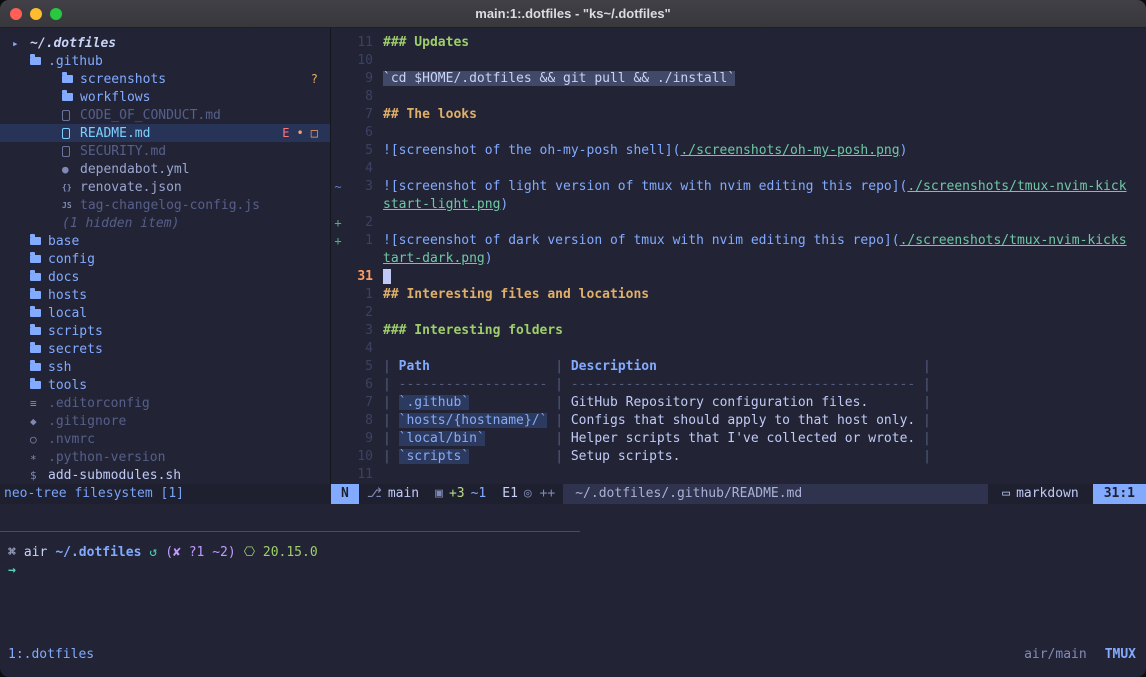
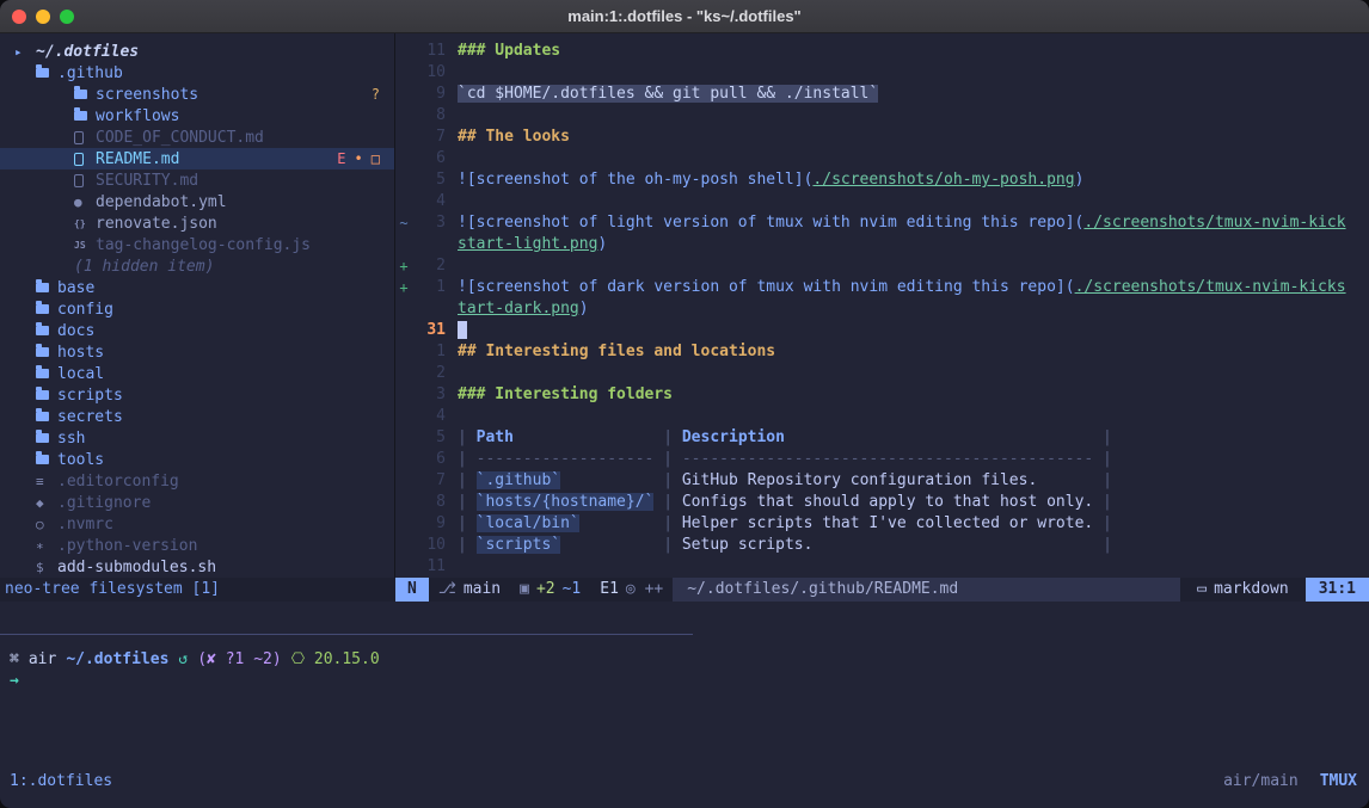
  main:1:.dotfiles - "ks~/.dotfiles"
  ▸
  ~/.dotfiles
  .github
  screenshots
  ?
  workflows
  CODE_OF_CONDUCT.md
  README.md
  E
  •
  □
  SECURITY.md
  ●
  dependabot.yml
  {}
  renovate.json
  JS
  tag-changelog-config.js
  (1 hidden item)
  base
  config
  docs
  hosts
  local
  scripts
  secrets
  ssh
  tools
  ≡
  .editorconfig
  ◆
  .gitignore
  ○
  .nvmrc
  ∗
  .python-version
  $
  add-submodules.sh
  11
  ### Updates
  10
  9
  `cd $HOME/.dotfiles && git pull && ./install`
  8
  7
  ## The looks
  6
  5
  ![screenshot of the oh-my-posh shell](./screenshots/oh-my-posh.png)
  4
  ~
  3
  ![screenshot of light version of tmux with nvim editing this repo](./screenshots/tmux-nvim-kick
  start-light.png)
  +
  2
  +
  1
  ![screenshot of dark version of tmux with nvim editing this repo](./screenshots/tmux-nvim-kicks
  tart-dark.png)
  31
  1
  ## Interesting files and locations
  2
  3
  ### Interesting folders
  4
  5
  | Path | Description |
  6
  | ------------------- | -------------------------------------------- |
  7
  | `.github` | GitHub Repository configuration files. |
  8
  | `hosts/{hostname}/` | Configs that should apply to that host only. |
  9
  | `local/bin` | Helper scripts that I've collected or wrote. |
  10
  | `scripts` | Setup scripts. |
  11
  neo-tree filesystem [1]
  N
  ⎇
  main
  ▣
- +3
+ +2
  ~1
  E1
  ◎ ++
  ~/.dotfiles/.github/README.md
  ▭
  markdown
  31:1
  ⌘ air ~/.dotfiles ↺ (✘ ?1 ~2) ⎔ 20.15.0
  →
  1:.dotfiles
  air/main
  TMUX
